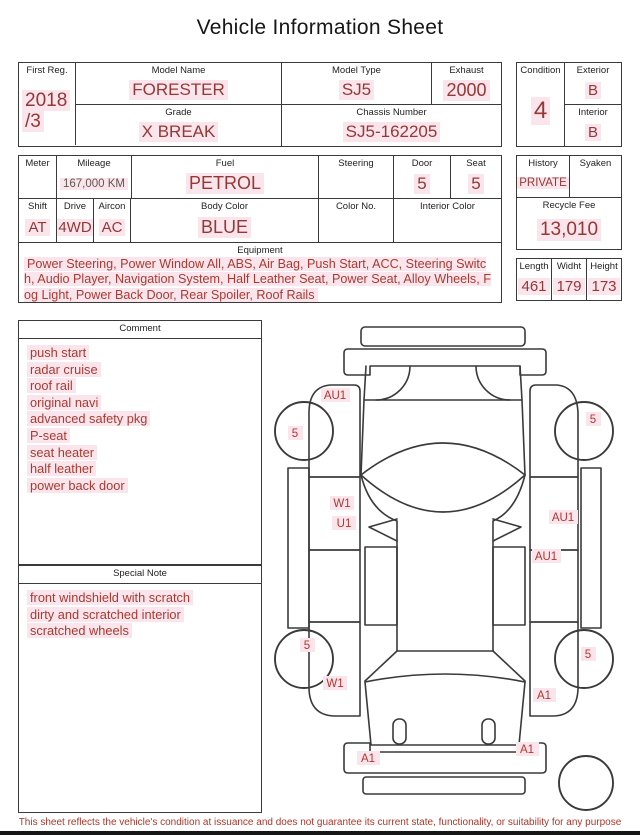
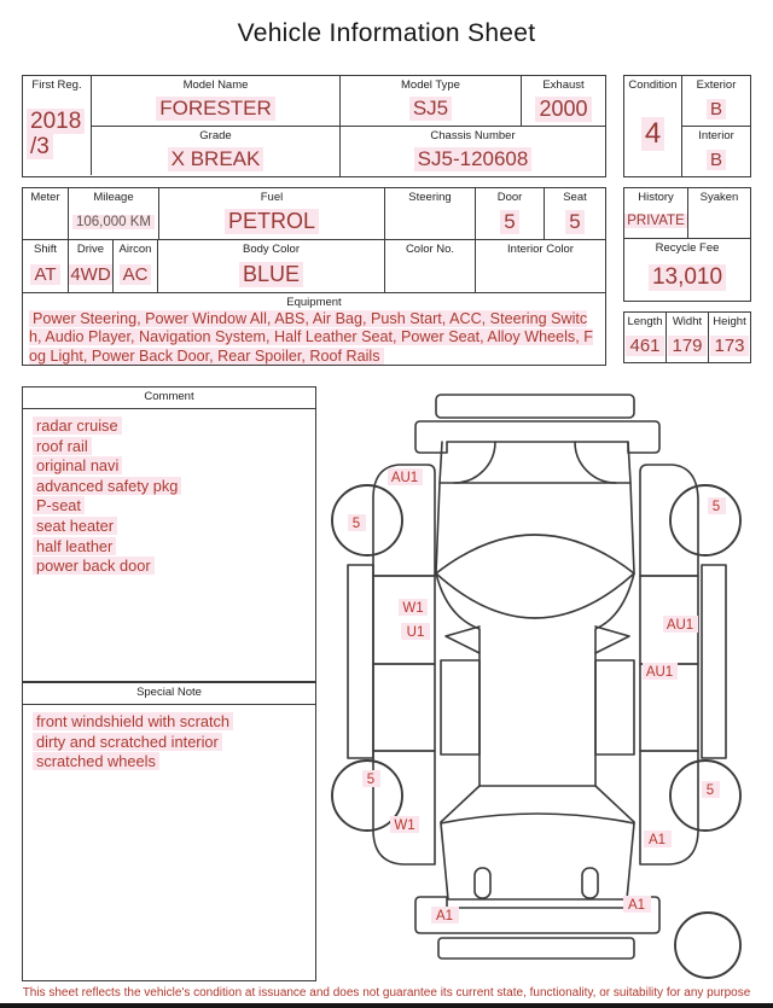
  Vehicle Information Sheet
  First Reg.
  2018
  /3
  Model Name
  FORESTER
  Model Type
  SJ5
  Exhaust
  2000
  Grade
  X BREAK
  Chassis Number
- SJ5-162205
+ SJ5-120608
  Condition
  4
  Exterior
  B
  Interior
  B
  Meter
  Mileage
- 167,000 KM
+ 106,000 KM
  Fuel
  PETROL
  Steering
  Door
  5
  Seat
  5
  Shift
  AT
  Drive
  4WD
  Aircon
  AC
  Body Color
  BLUE
  Color No.
  Interior Color
  Equipment
  Power Steering, Power Window All, ABS, Air Bag, Push Start, ACC, Steering Switch, Audio Player, Navigation System, Half Leather Seat, Power Seat, Alloy Wheels, Fog Light, Power Back Door, Rear Spoiler, Roof Rails
  History
  PRIVATE
  Syaken
  Recycle Fee
  13,010
  Length
  461
  Widht
  179
  Height
  173
  Comment
- push start
  radar cruise
  roof rail
  original navi
  advanced safety pkg
  P-seat
  seat heater
  half leather
  power back door
  Special Note
  front windshield with scratch
  dirty and scratched interior
  scratched wheels
  AU1
  5
  5
  W1
  U1
  AU1
  AU1
  5
  W1
  5
  A1
  A1
  A1
  This sheet reflects the vehicle's condition at issuance and does not guarantee its current state, functionality, or suitability for any purpose
